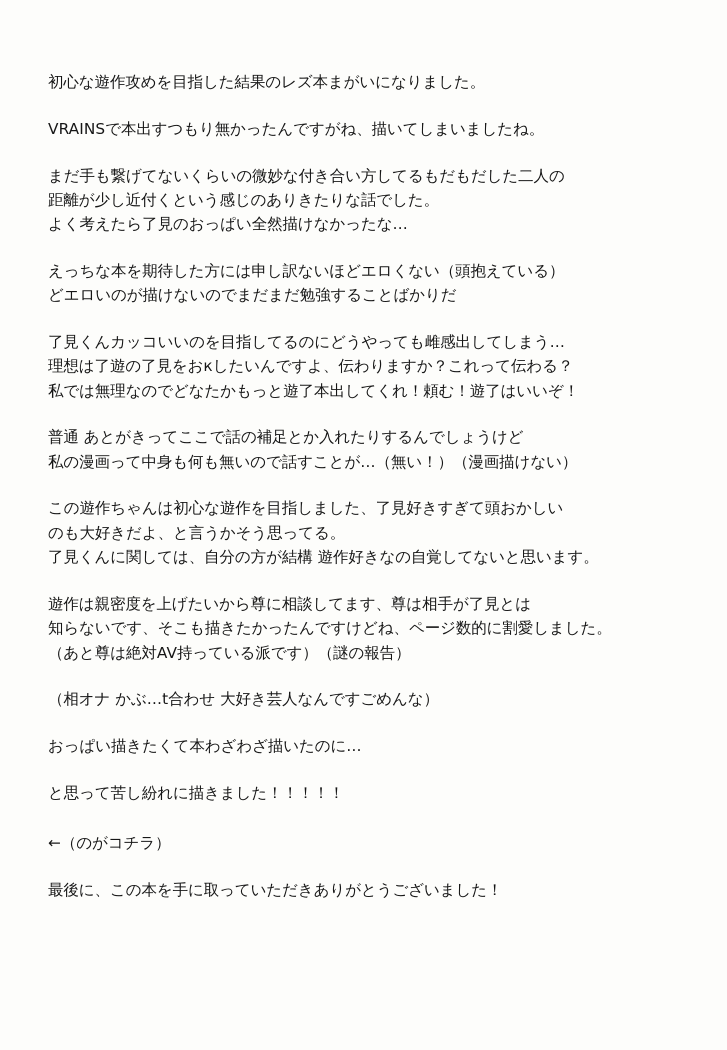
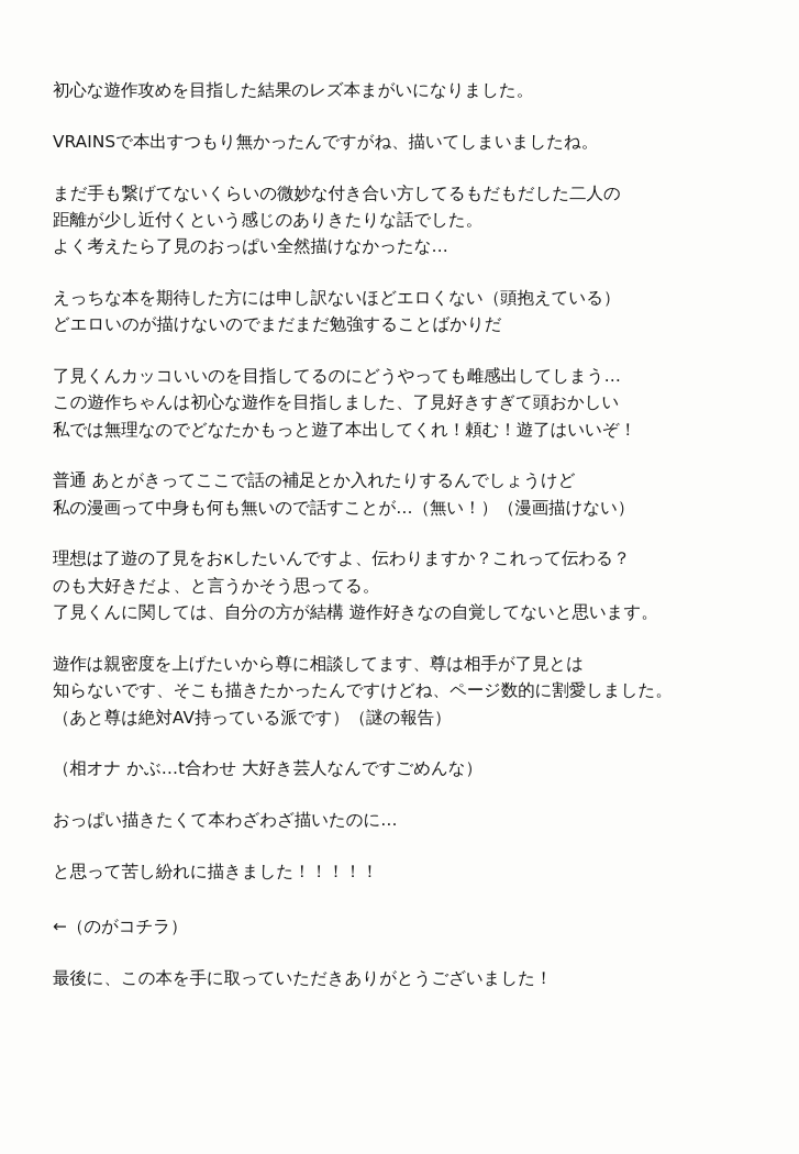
  初心な遊作攻めを目指した結果のレズ本まがいになりました。
  VRAINSで本出すつもり無かったんですがね、描いてしまいましたね。
  まだ手も繋げてないくらいの微妙な付き合い方してるもだもだした二人の
  距離が少し近付くという感じのありきたりな話でした。
  よく考えたら了見のおっぱい全然描けなかったな…
  えっちな本を期待した方には申し訳ないほどエロくない（頭抱えている）
  どエロいのが描けないのでまだまだ勉強することばかりだ
  了見くんカッコいいのを目指してるのにどうやっても雌感出してしまう…
- 理想は了遊の了見をおкしたいんですよ、伝わりますか？これって伝わる？
+ この遊作ちゃんは初心な遊作を目指しました、了見好きすぎて頭おかしい
  私では無理なのでどなたかもっと遊了本出してくれ！頼む！遊了はいいぞ！
  普通 あとがきってここで話の補足とか入れたりするんでしょうけど
  私の漫画って中身も何も無いので話すことが…（無い！）（漫画描けない）
- この遊作ちゃんは初心な遊作を目指しました、了見好きすぎて頭おかしい
+ 理想は了遊の了見をおкしたいんですよ、伝わりますか？これって伝わる？
  のも大好きだよ、と言うかそう思ってる。
  了見くんに関しては、自分の方が結構 遊作好きなの自覚してないと思います。
  遊作は親密度を上げたいから尊に相談してます、尊は相手が了見とは
  知らないです、そこも描きたかったんですけどね、ページ数的に割愛しました。
  （あと尊は絶対AV持っている派です）（謎の報告）
  （相オナ かぶ…t合わせ 大好き芸人なんですごめんな）
  おっぱい描きたくて本わざわざ描いたのに…
  と思って苦し紛れに描きました！！！！！
  ←（のがコチラ）
  最後に、この本を手に取っていただきありがとうございました！
